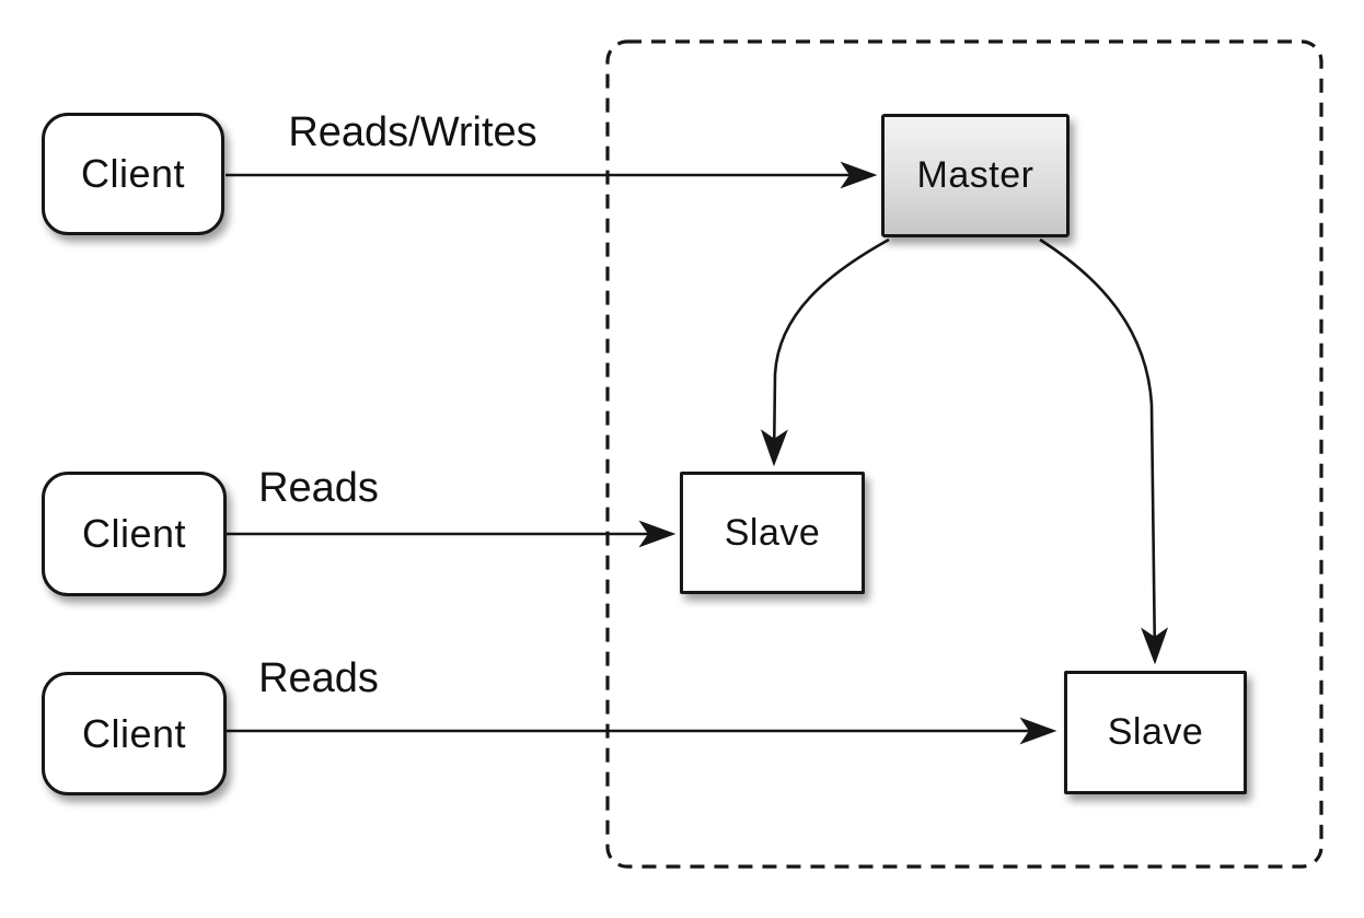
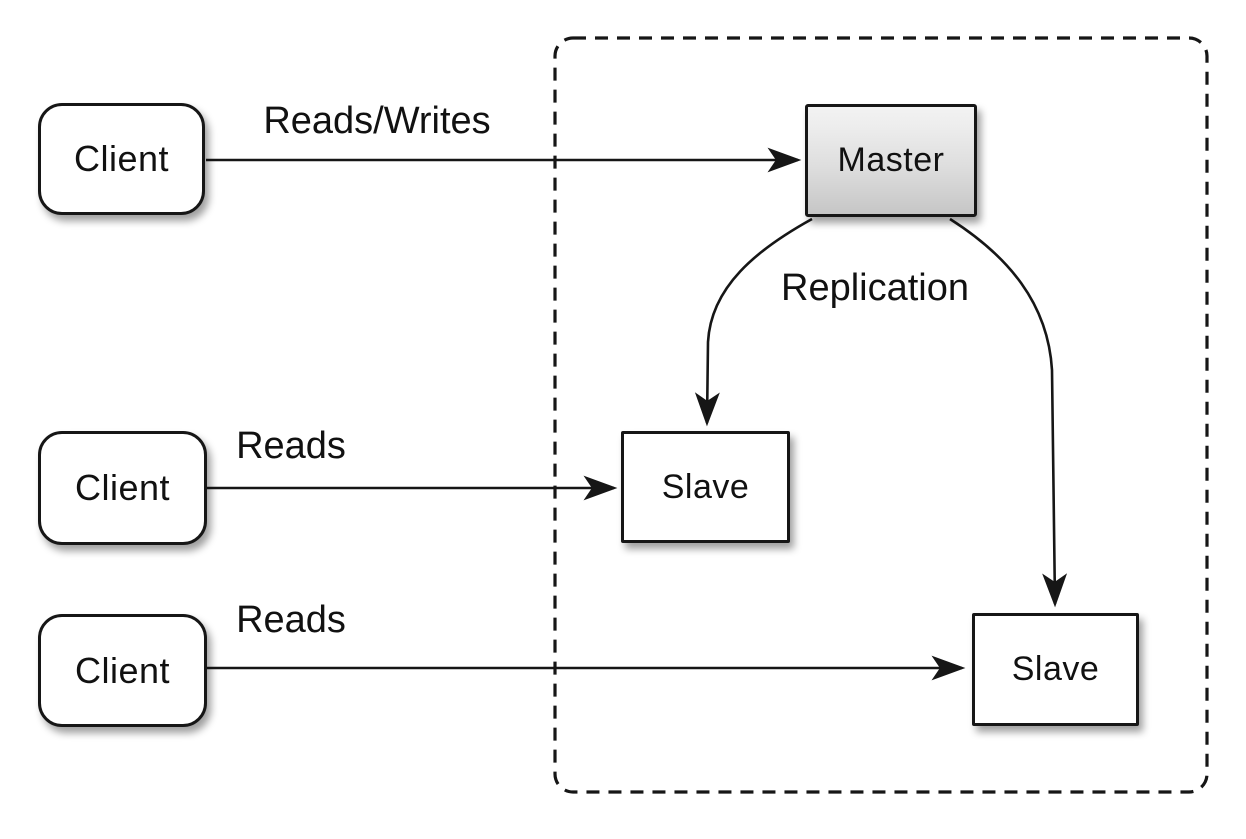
  Client
  Client
  Client
  Master
  Slave
  Slave
  Reads/Writes
  Reads
  Reads
+ Replication
